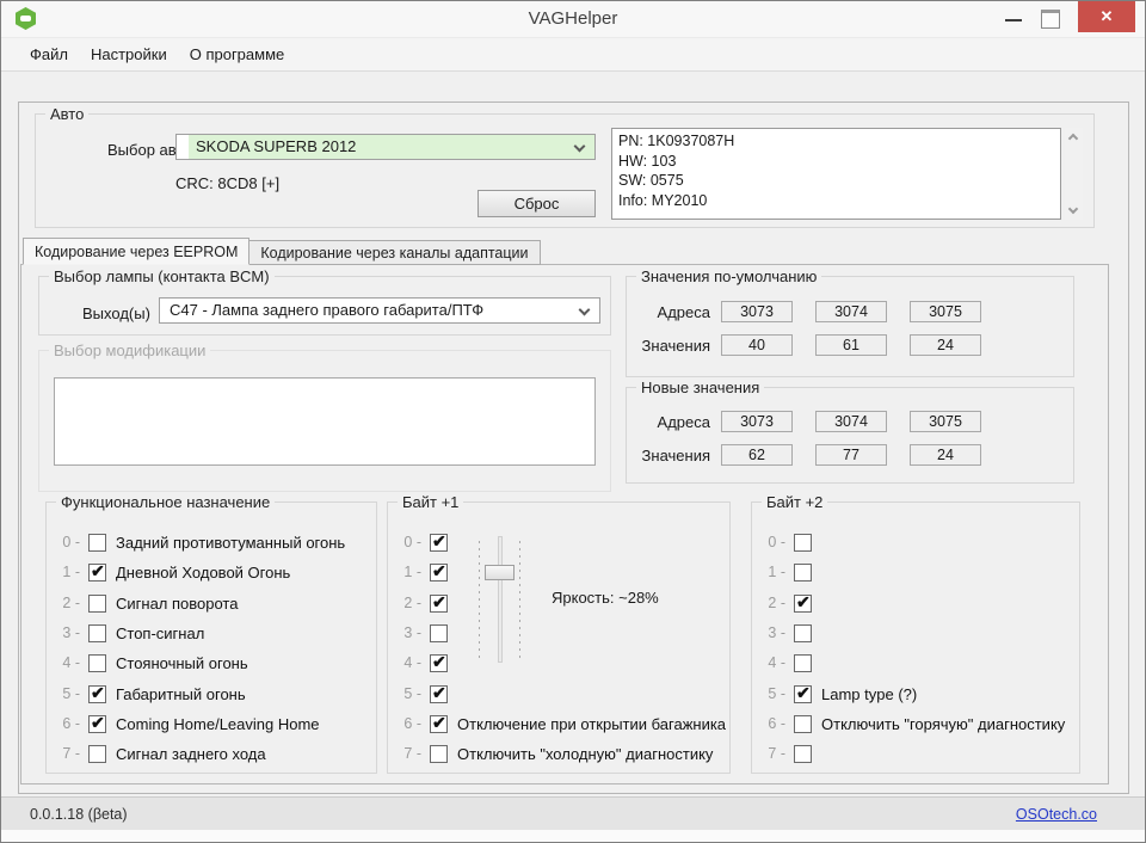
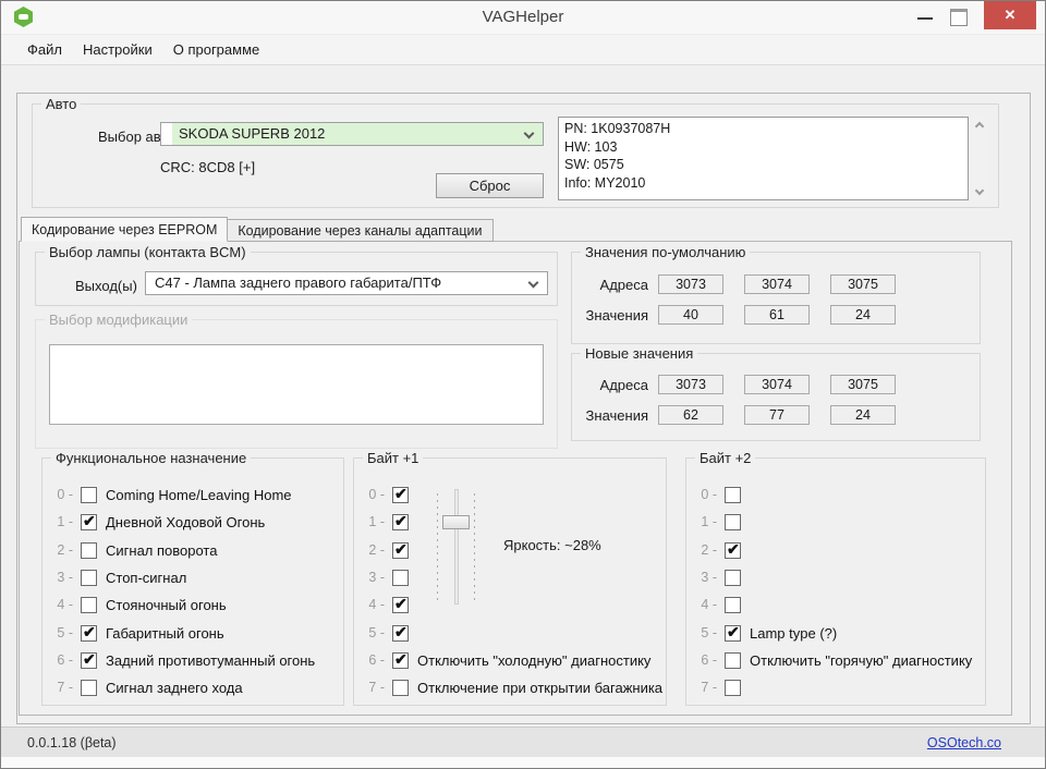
  VAGHelper
  ✕
  Файл
  Настройки
  О программе
  Авто
  Выбор ав
  SKODA SUPERB 2012
  CRC: 8CD8 [+]
  Сброс
  PN: 1K0937087H
  HW: 103
  SW: 0575
  Info: MY2010
  Кодирование через EEPROM
  Кодирование через каналы адаптации
  Выбор лампы (контакта BCM)
  Выход(ы)
  C47 - Лампа заднего правого габарита/ПТФ
  Выбор модификации
  Значения по-умолчанию
  Адреса
  3073
  3074
  3075
  Значения
  40
  61
  24
  Новые значения
  Адреса
  3073
  3074
  3075
  Значения
  62
  77
  24
  Функциональное назначение
  0 -
- Задний противотуманный огонь
+ Coming Home/Leaving Home
  1 -
  Дневной Ходовой Огонь
  2 -
  Сигнал поворота
  3 -
  Стоп-сигнал
  4 -
  Стояночный огонь
  5 -
  Габаритный огонь
  6 -
- Coming Home/Leaving Home
+ Задний противотуманный огонь
  7 -
  Сигнал заднего хода
  Байт +1
  0 -
  1 -
  2 -
  3 -
  4 -
  5 -
  6 -
- Отключение при открытии багажника
+ Отключить "холодную" диагностику
  7 -
- Отключить "холодную" диагностику
+ Отключение при открытии багажника
  Яркость: ~28%
  Байт +2
  0 -
  1 -
  2 -
  3 -
  4 -
  5 -
  Lamp type (?)
  6 -
  Отключить "горячую" диагностику
  7 -
  0.0.1.18 (βeta)
  OSOtech.co
